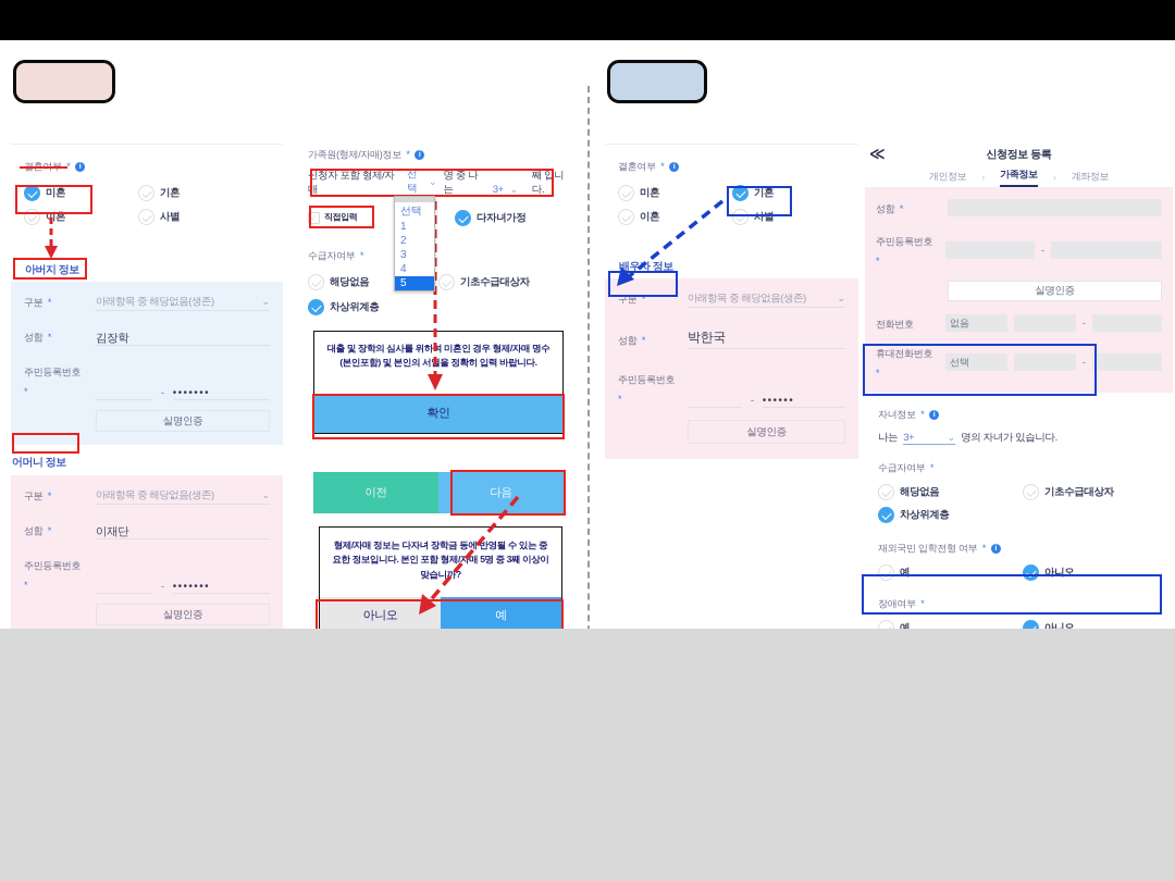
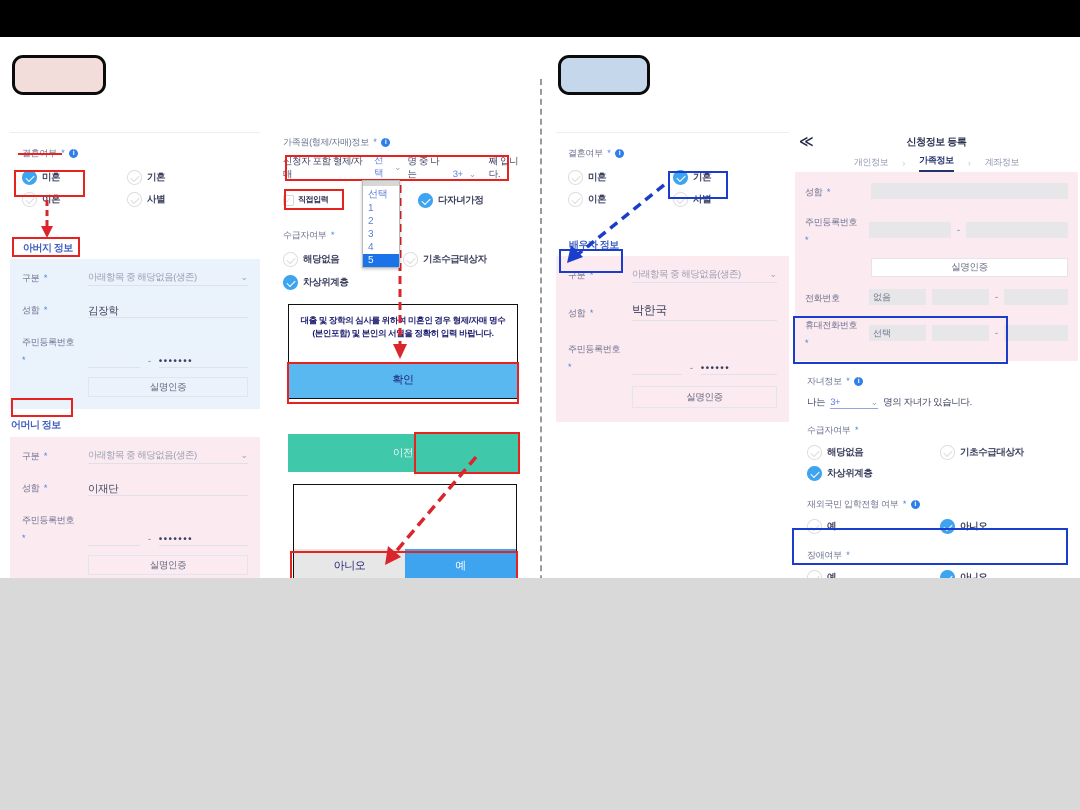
  미혼
  기혼
  이혼
  사별
  아버지 정보
  구분 *
  아래항목 중 해당없음(생존)
  ⌄
  성함 *
  김장학
  주민등록번호 *
  -
  •••••••
  실명인증
  어머니 정보
  구분 *
  아래항목 중 해당없음(생존)
  ⌄
  성함 *
  이재단
  주민등록번호 *
  -
  •••••••
  실명인증
  가족원(형제/자매)정보 *
  신청자 포함 형제/자매
  선택
  ⌄
  명 중 나는
  3+
  ⌄
  째 입니다.
  ✓
  직접입력
  다자녀가정
  수급자여부 *
  해당없음
  기초수급대상자
  차상위계층
  선택
  1
  2
  3
  4
  5
  대출 및 장학의 심사를 위하여 미혼인 경우 형제/자매 명수(본인포함) 및 본인의 서을 정확히 입력 바랍니다.
  확인
  이전
- 다음
- 형제/자매 정보는 다자녀 장학금 등에 반영될 수 있는 중요한 정보입니다. 본인 포함 형제/자매 5명 중 3째 이상이 맞습니까?
  아니오
  예
  결혼여부 *
  미혼
  기혼
  이혼
  사별
  배우자 정보
  구분 *
  아래항목 중 해당없음(생존)
  ⌄
  성함 *
  박한국
  주민등록번호 *
  -
  ••••••
  실명인증
  ≪
  신청정보 등록
  개인정보
  ›
  가족정보
  ›
  계좌정보
  성함 *
  주민등록번호 *
  -
  실명인증
  전화번호
  없음
  -
  휴대전화번호 *
  선택
  -
  자녀정보 *
  나는
  3+
  ⌄
  명의 자녀가 있습니다.
  수급자여부 *
  해당없음
  기초수급대상자
  차상위계층
  재외국민 입학전형 여부 *
  예
  아니오
  장애여부 *
